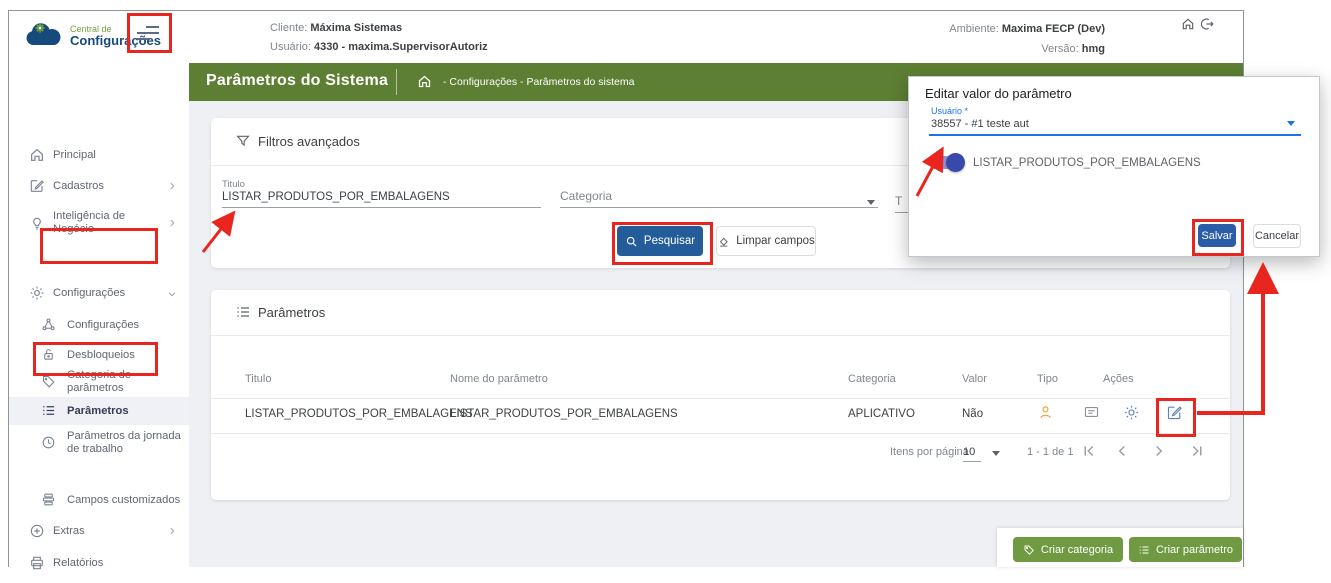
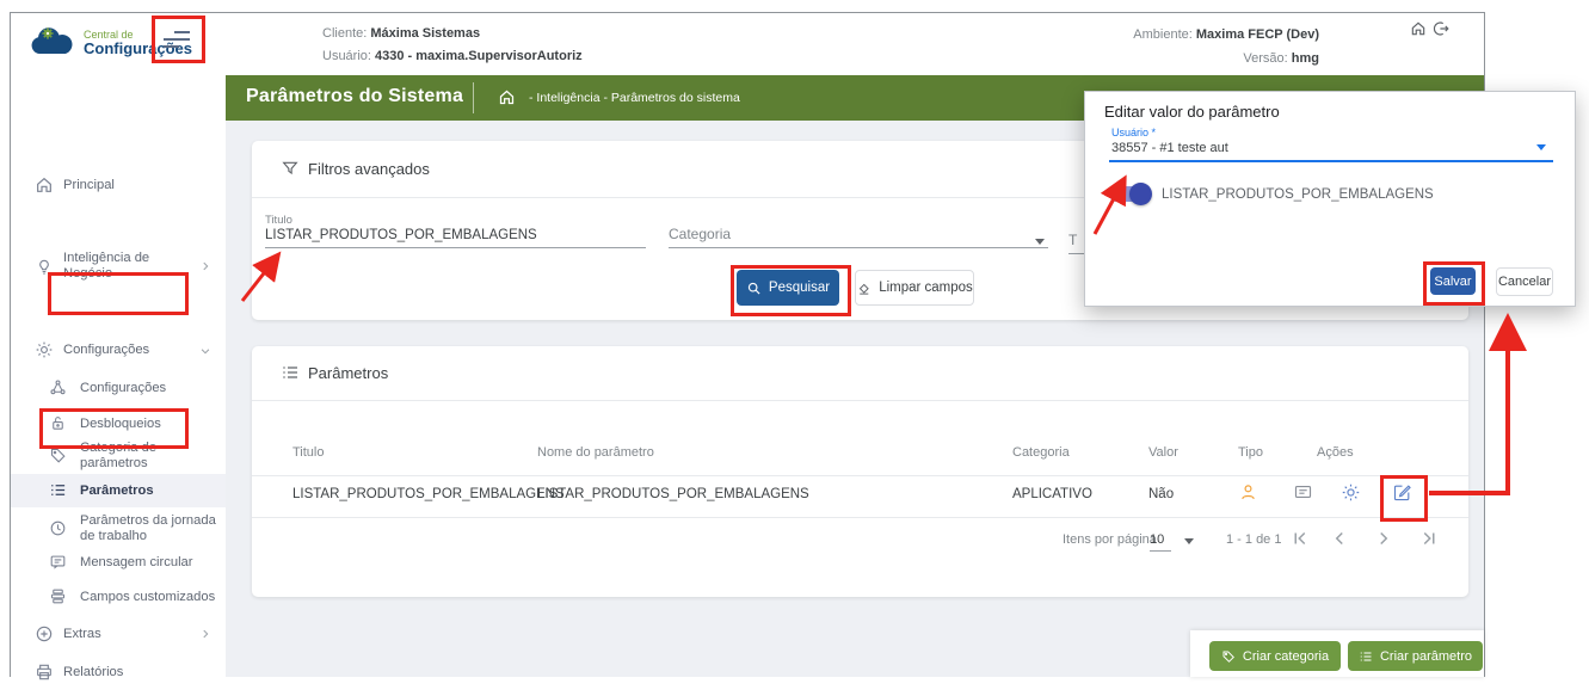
  Central de
  Configurações
  Cliente: Máxima Sistemas
  Usuário: 4330 - maxima.SupervisorAutoriz
  Ambiente: Maxima FECP (Dev)
  Versão: hmg
  Principal
- Cadastros
  Inteligência de Negócio
  Configurações
  Configurações
  Desbloqueios
  Categoria de parâmetros
  Parâmetros
  Parâmetros da jornada de trabalho
+ Mensagem circular
  Campos customizados
  Extras
  Relatórios
  Parâmetros do Sistema
- - Configurações - Parâmetros do sistema
+ - Inteligência - Parâmetros do sistema
  Filtros avançados
  Titulo
  LISTAR_PRODUTOS_POR_EMBALAGENS
  Categoria
  T
  Pesquisar
  Limpar campos
  Parâmetros
  Titulo
  Nome do parâmetro
  Categoria
  Valor
  Tipo
  Ações
  LISTAR_PRODUTOS_POR_EMBALAGENS
  LISTAR_PRODUTOS_POR_EMBALAGENS
  APLICATIVO
  Não
  Itens por página
  10
  1 - 1 de 1
  Criar categoria
  Criar parâmetro
  Editar valor do parâmetro
  Usuário *
  38557 - #1 teste aut
  LISTAR_PRODUTOS_POR_EMBALAGENS
  Salvar
  Cancelar
